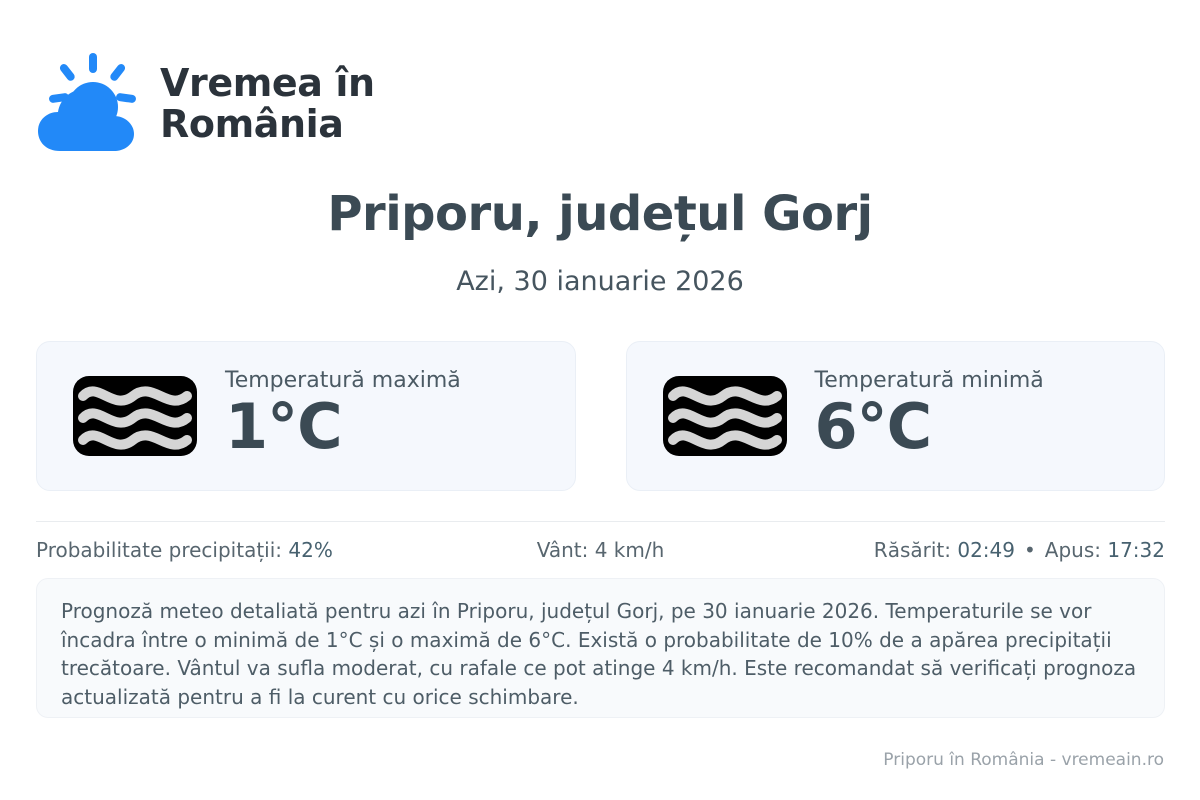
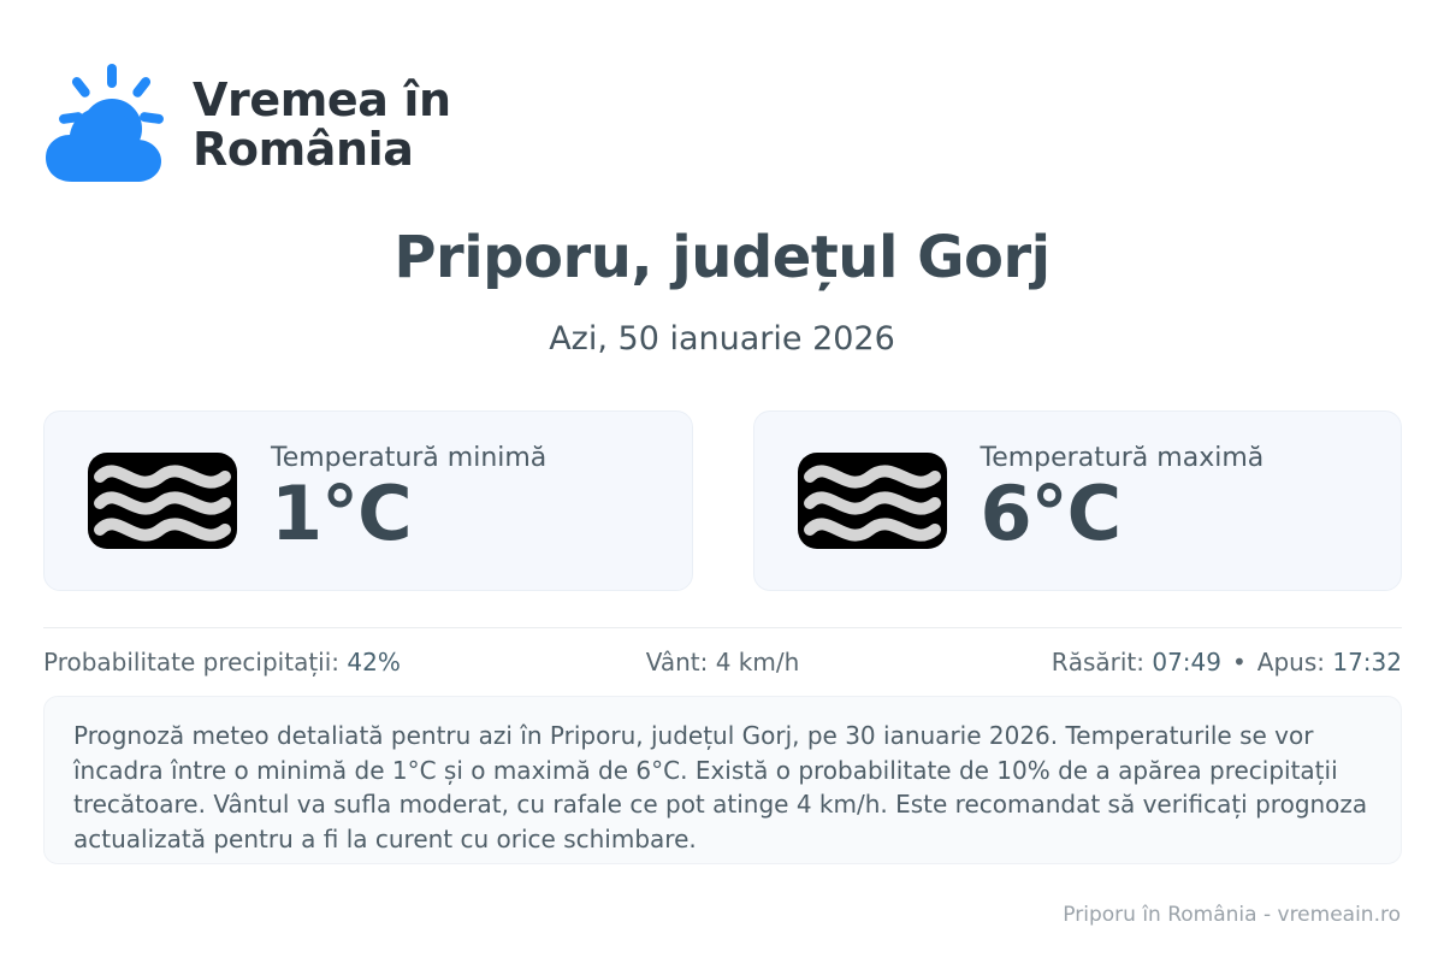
  Vremea în
  România
  Priporu, județul Gorj
- Azi, 30 ianuarie 2026
+ Azi, 50 ianuarie 2026
- Temperatură maximă
+ Temperatură minimă
  1°C
- Temperatură minimă
+ Temperatură maximă
  6°C
  Probabilitate precipitații: 42%
  Vânt: 4 km/h
- Răsărit: 02:49 • Apus: 17:32
+ Răsărit: 07:49 • Apus: 17:32
  Prognoză meteo detaliată pentru azi în Priporu, județul Gorj, pe 30 ianuarie 2026. Temperaturile se vor încadra între o minimă de 1°C și o maximă de 6°C. Există o probabilitate de 10% de a apărea precipitații trecătoare. Vântul va sufla moderat, cu rafale ce pot atinge 4 km/h. Este recomandat să verificați prognoza actualizată pentru a fi la curent cu orice schimbare.
  Priporu în România - vremeain.ro
